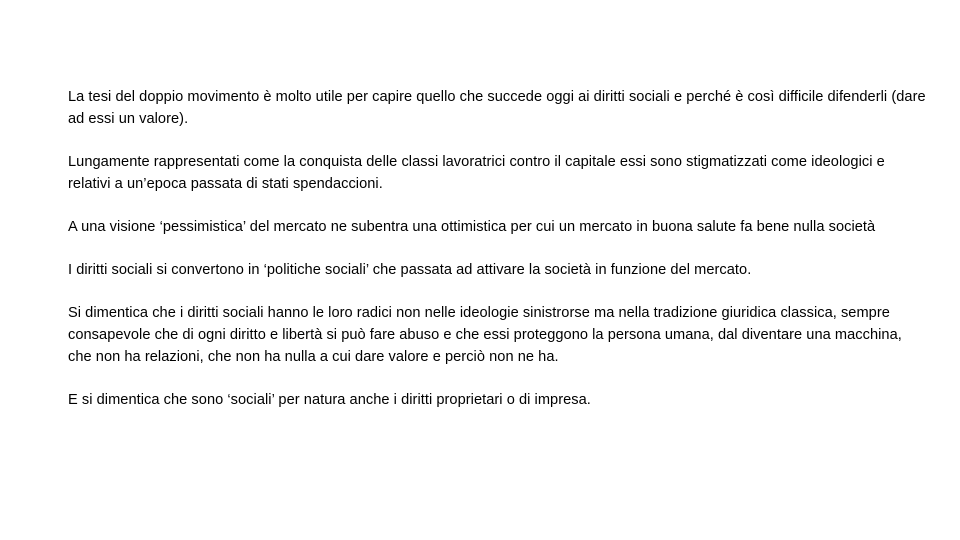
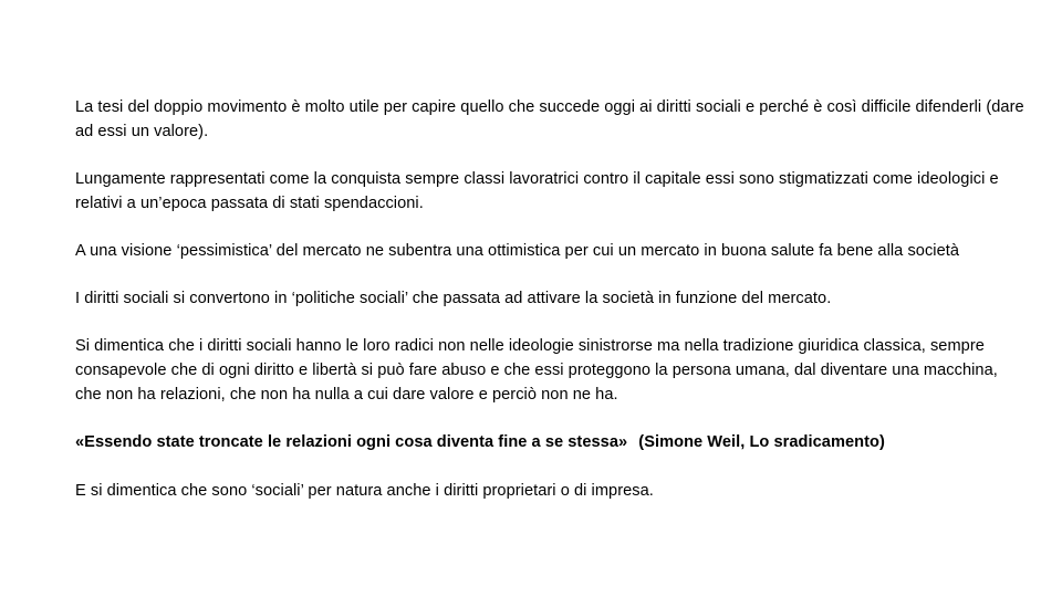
  La tesi del doppio movimento è molto utile per capire quello che succede oggi ai diritti sociali e perché è così difficile difenderli (dare ad essi un valore).
- Lungamente rappresentati come la conquista delle classi lavoratrici contro il capitale essi sono stigmatizzati come ideologici e relativi a un’epoca passata di stati spendaccioni.
+ Lungamente rappresentati come la conquista sempre classi lavoratrici contro il capitale essi sono stigmatizzati come ideologici e relativi a un’epoca passata di stati spendaccioni.
- A una visione ‘pessimistica’ del mercato ne subentra una ottimistica per cui un mercato in buona salute fa bene nulla società
+ A una visione ‘pessimistica’ del mercato ne subentra una ottimistica per cui un mercato in buona salute fa bene alla società
  I diritti sociali si convertono in ‘politiche sociali’ che passata ad attivare la società in funzione del mercato.
  Si dimentica che i diritti sociali hanno le loro radici non nelle ideologie sinistrorse ma nella tradizione giuridica classica, sempre consapevole che di ogni diritto e libertà si può fare abuso e che essi proteggono la persona umana, dal diventare una macchina, che non ha relazioni, che non ha nulla a cui dare valore e perciò non ne ha.
+ «Essendo state troncate le relazioni ogni cosa diventa fine a se stessa» (Simone Weil, Lo sradicamento)
  E si dimentica che sono ‘sociali’ per natura anche i diritti proprietari o di impresa.
